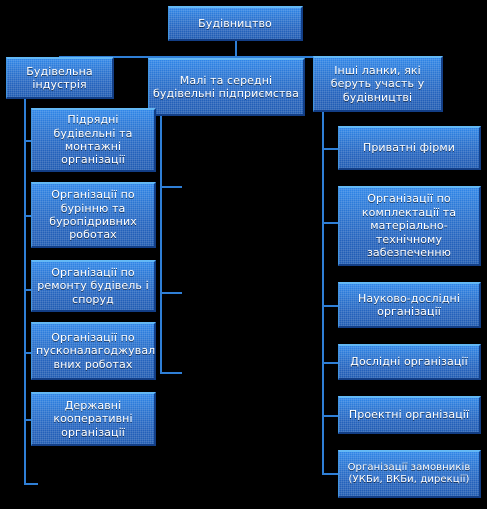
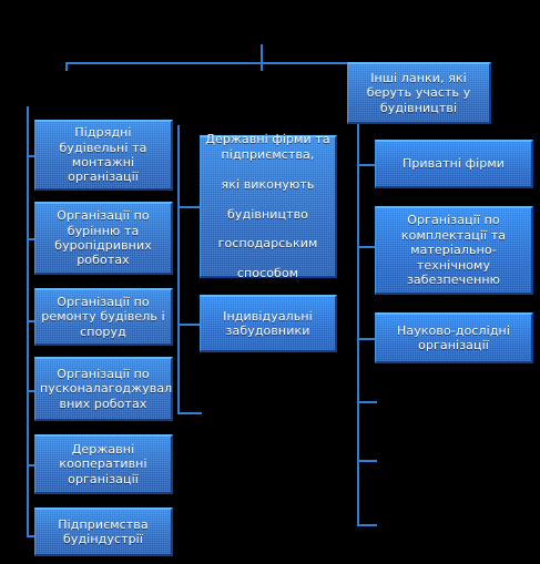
- Будівництво
- Будівельна
- індустрія
- Малі та середні
- будівельні підприємства
  Інші ланки, які
  беруть участь у
  будівництві
  Підрядні
  будівельні та
  монтажні
  організації
  Організації по
  бурінню та
  буропідривних
  роботах
  Організації по
  ремонту будівель і
  споруд
  Організації по
  пусконалагоджувал
  вних роботах
  Державні
  кооперативні
  організації
+ Підприємства
+ будіндустрії
+ Державні фірми та
+ підприємства,
+ які виконують
+ будівництво
+ господарським
+ способом
+ Індивідуальні
+ забудовники
  Приватні фірми
  Організації по
  комплектації та
  матеріально-
  технічному
  забезпеченню
  Науково-дослідні
  організації
- Дослідні організації
- Проектні організації
- Організації замовників
- (УКБи, ВКБи, дирекції)
